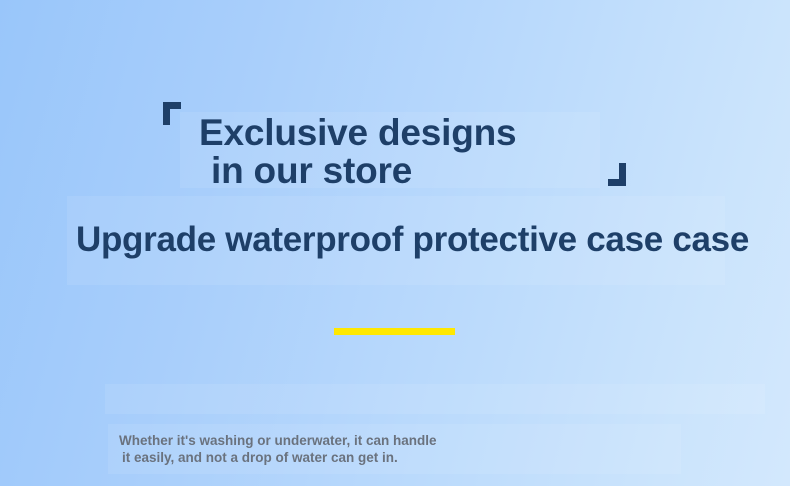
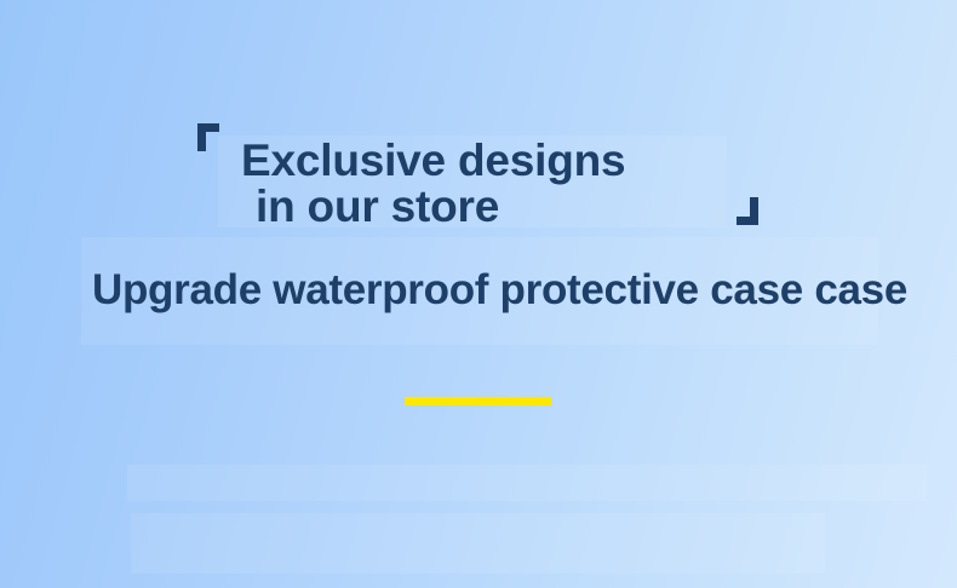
  Exclusive designs
  in our store
  Upgrade waterproof protective case case
- Whether it's washing or underwater, it can handle
- it easily, and not a drop of water can get in.
